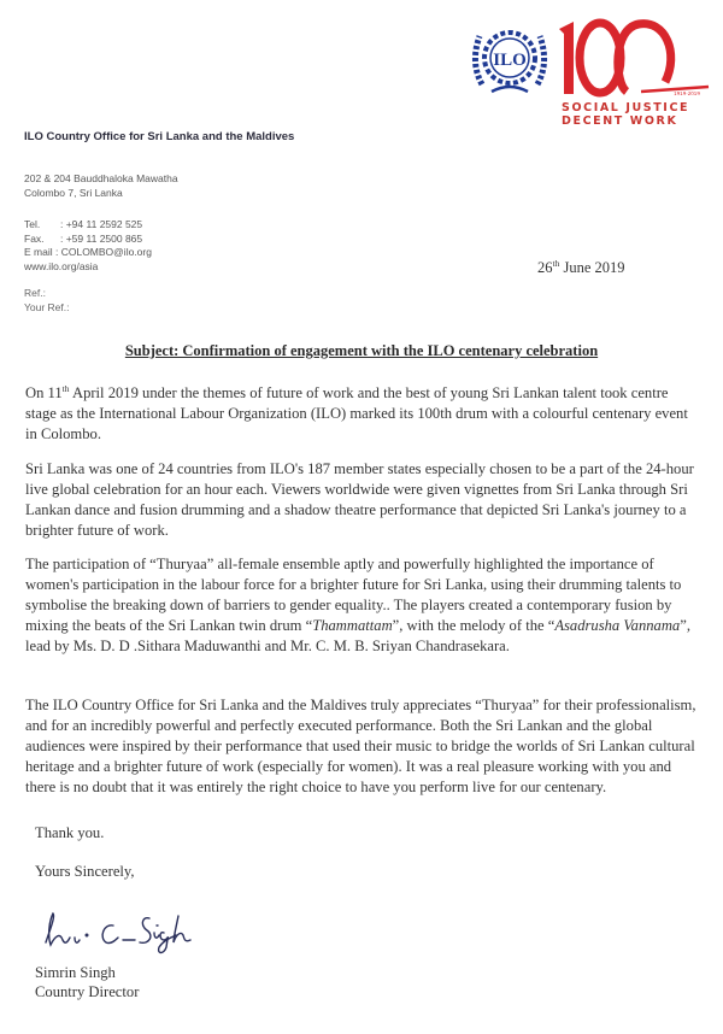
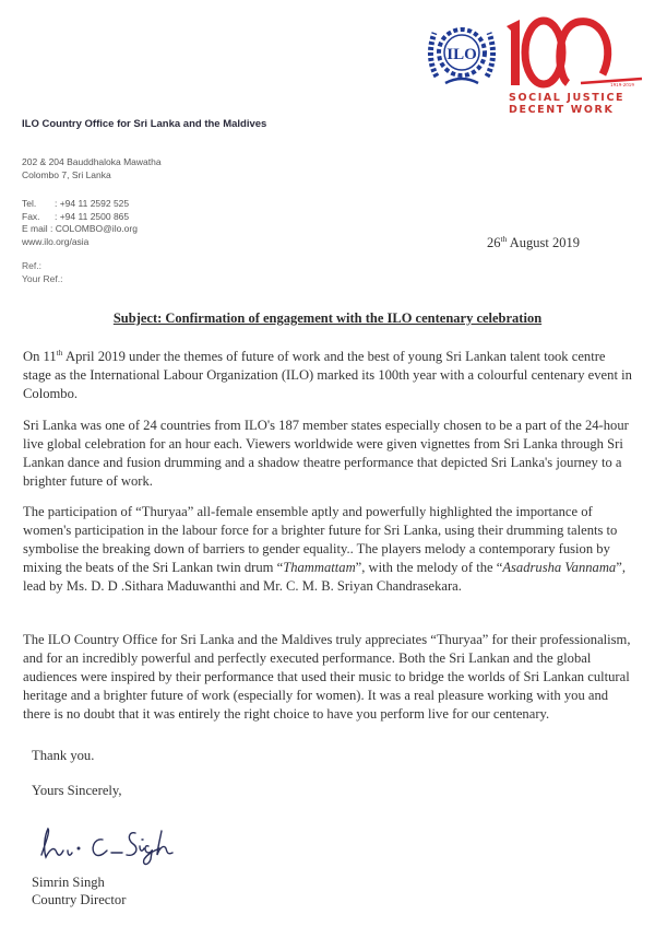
  ILO
  SOCIAL JUSTICE
  DECENT WORK
  ILO Country Office for Sri Lanka and the Maldives
  202 & 204 Bauddhaloka Mawatha
  Colombo 7, Sri Lanka
  Tel. : +94 11 2592 525
- Fax. : +59 11 2500 865
+ Fax. : +94 11 2500 865
  E mail : COLOMBO@ilo.org
  www.ilo.org/asia
  Ref.:
  Your Ref.:
- 26th June 2019
+ 26th August 2019
  Subject: Confirmation of engagement with the ILO centenary celebration
- On 11th April 2019 under the themes of future of work and the best of young Sri Lankan talent took centre stage as the International Labour Organization (ILO) marked its 100th drum with a colourful centenary event in Colombo.
+ On 11th April 2019 under the themes of future of work and the best of young Sri Lankan talent took centre stage as the International Labour Organization (ILO) marked its 100th year with a colourful centenary event in Colombo.
  Sri Lanka was one of 24 countries from ILO's 187 member states especially chosen to be a part of the 24-hour live global celebration for an hour each. Viewers worldwide were given vignettes from Sri Lanka through Sri Lankan dance and fusion drumming and a shadow theatre performance that depicted Sri Lanka's journey to a brighter future of work.
- The participation of “Thuryaa” all-female ensemble aptly and powerfully highlighted the importance of women's participation in the labour force for a brighter future for Sri Lanka, using their drumming talents to symbolise the breaking down of barriers to gender equality.. The players created a contemporary fusion by mixing the beats of the Sri Lankan twin drum “Thammattam”, with the melody of the “Asadrusha Vannama”, lead by Ms. D. D .Sithara Maduwanthi and Mr. C. M. B. Sriyan Chandrasekara.
+ The participation of “Thuryaa” all-female ensemble aptly and powerfully highlighted the importance of women's participation in the labour force for a brighter future for Sri Lanka, using their drumming talents to symbolise the breaking down of barriers to gender equality.. The players melody a contemporary fusion by mixing the beats of the Sri Lankan twin drum “Thammattam”, with the melody of the “Asadrusha Vannama”, lead by Ms. D. D .Sithara Maduwanthi and Mr. C. M. B. Sriyan Chandrasekara.
  The ILO Country Office for Sri Lanka and the Maldives truly appreciates “Thuryaa” for their professionalism, and for an incredibly powerful and perfectly executed performance. Both the Sri Lankan and the global audiences were inspired by their performance that used their music to bridge the worlds of Sri Lankan cultural heritage and a brighter future of work (especially for women). It was a real pleasure working with you and there is no doubt that it was entirely the right choice to have you perform live for our centenary.
  Thank you.
  Yours Sincerely,
  Simrin Singh
  Country Director
